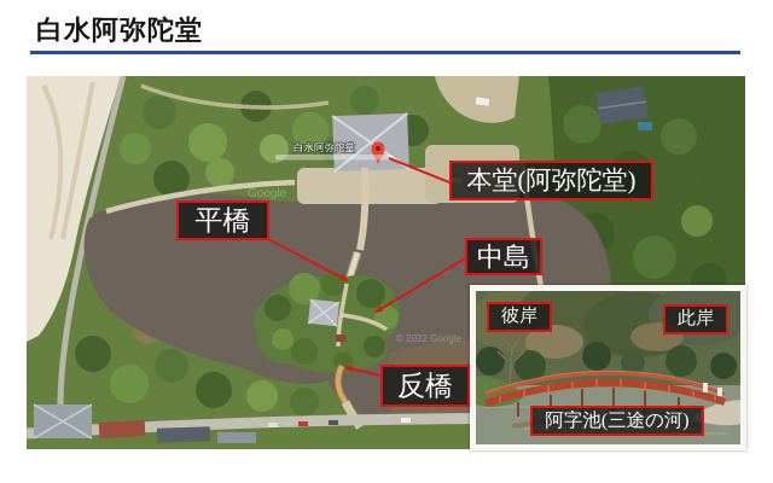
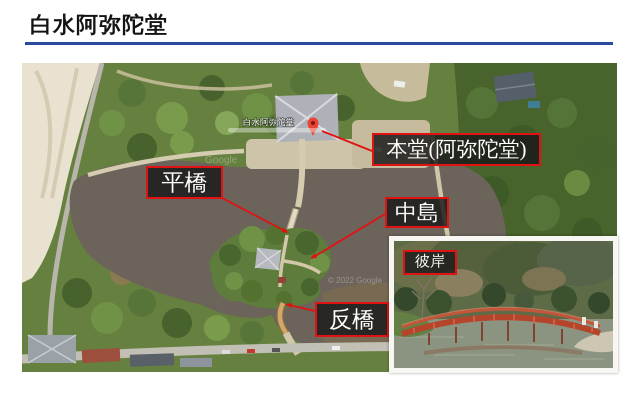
  白水阿弥陀堂
  Google
  © 2022 Google
  白水阿弥陀堂
  本堂(阿弥陀堂)
  平橋
  中島
  反橋
  彼岸
- 此岸
- 阿字池(三途の河)
